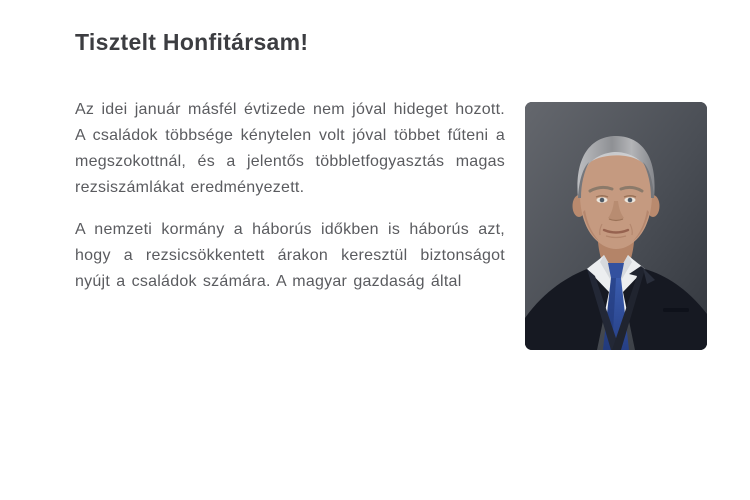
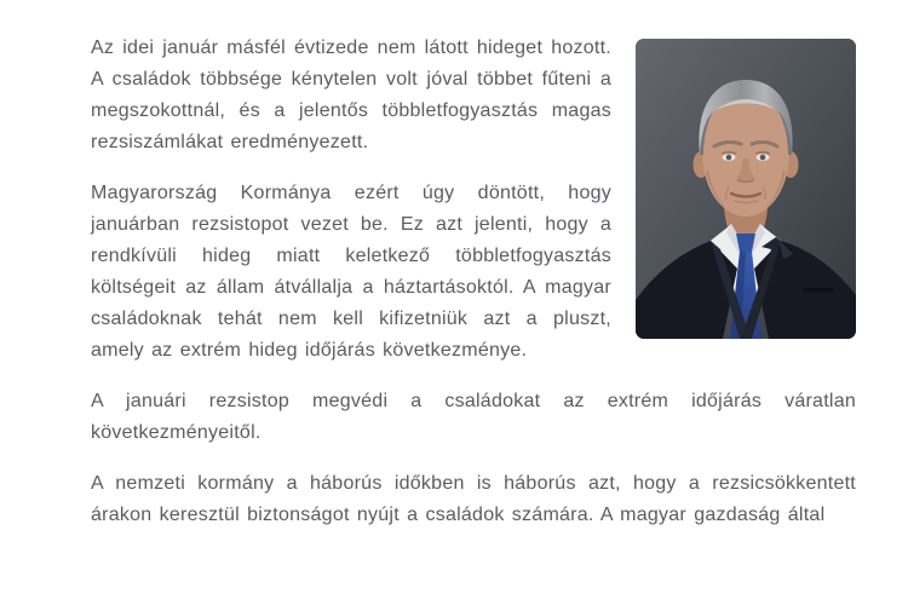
- Tisztelt Honfitársam!
- Az idei január másfél évtizede nem jóval hideget hozott. A családok többsége kénytelen volt jóval többet fűteni a megszokottnál, és a jelentős többletfogyasztás magas rezsiszámlákat eredményezett.
+ Az idei január másfél évtizede nem látott hideget hozott. A családok többsége kénytelen volt jóval többet fűteni a megszokottnál, és a jelentős többletfogyasztás magas rezsiszámlákat eredményezett.
+ Magyarország Kormánya ezért úgy döntött, hogy januárban rezsistopot vezet be. Ez azt jelenti, hogy a rendkívüli hideg miatt keletkező többletfogyasztás költségeit az állam átvállalja a háztartásoktól. A magyar családoknak tehát nem kell kifizetniük azt a pluszt, amely az extrém hideg időjárás következménye.
+ A januári rezsistop megvédi a családokat az extrém időjárás váratlan következményeitől.
  A nemzeti kormány a háborús időkben is háborús azt, hogy a rezsicsökkentett árakon keresztül biztonságot nyújt a családok számára. A magyar gazdaság által
